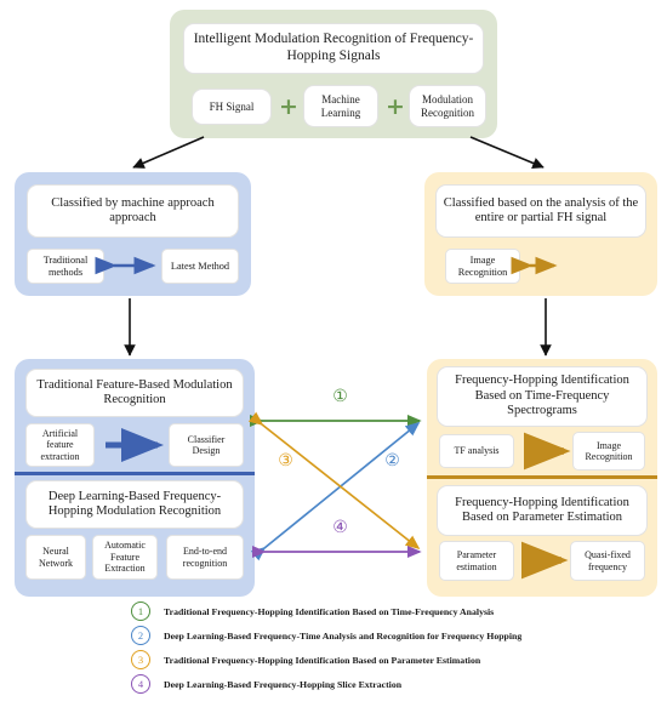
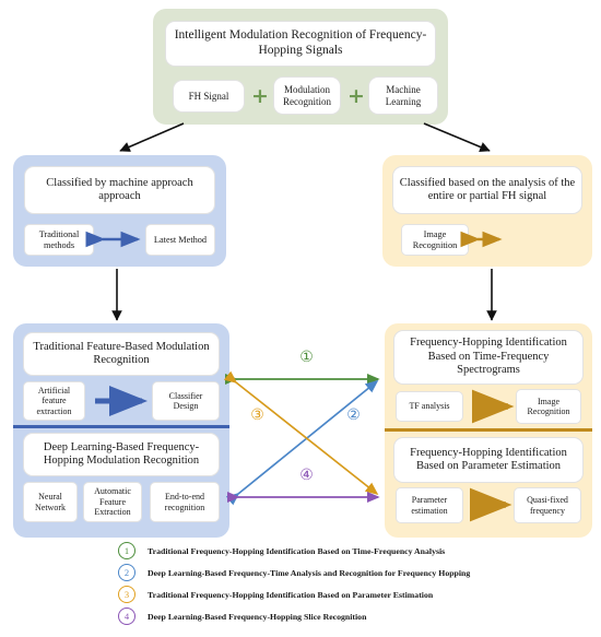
  Intelligent Modulation Recognition of Frequency-Hopping Signals
  FH Signal
  +
- Machine Learning
+ Modulation Recognition
  +
- Modulation Recognition
+ Machine Learning
  Classified by machine approach approach
  Traditional methods
  Latest Method
  Classified based on the analysis of the entire or partial FH signal
  Image Recognition
  Traditional Feature-Based Modulation Recognition
  Artificial feature extraction
  Classifier Design
  Deep Learning-Based Frequency-Hopping Modulation Recognition
  Neural Network
  Automatic Feature Extraction
  End-to-end recognition
  Frequency-Hopping Identification Based on Time-Frequency Spectrograms
  TF analysis
  Image Recognition
  Frequency-Hopping Identification Based on Parameter Estimation
  Parameter estimation
  Quasi-fixed frequency
  ①
  ②
  ③
  ④
  1
  Traditional Frequency-Hopping Identification Based on Time-Frequency Analysis
  2
  Deep Learning-Based Frequency-Time Analysis and Recognition for Frequency Hopping
  3
  Traditional Frequency-Hopping Identification Based on Parameter Estimation
  4
- Deep Learning-Based Frequency-Hopping Slice Extraction
+ Deep Learning-Based Frequency-Hopping Slice Recognition
